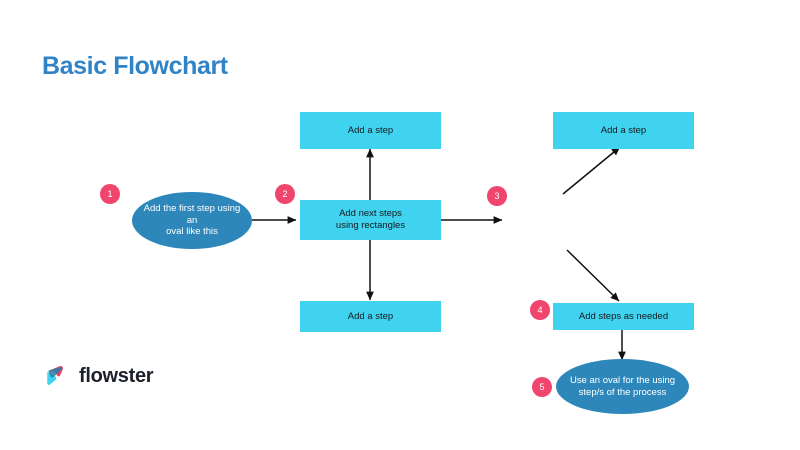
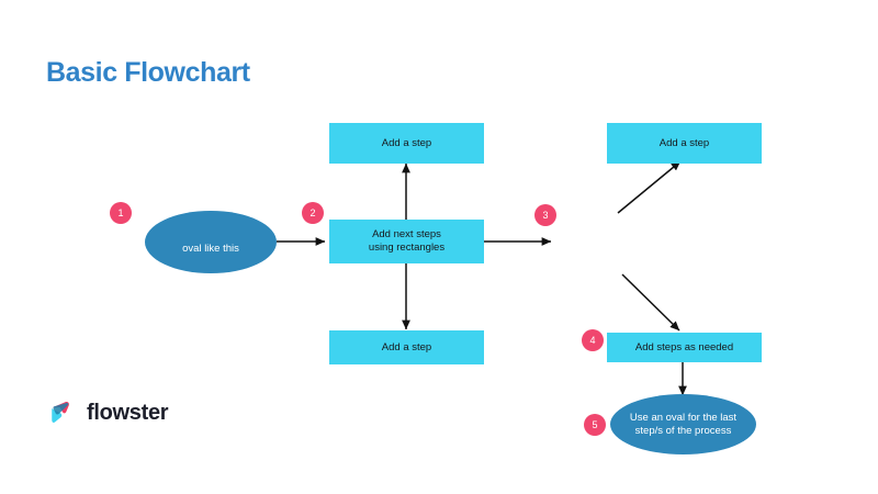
  Basic Flowchart
- Add the first step using an
  oval like this
  1
  Add a step
  Add next steps
  using rectangles
  2
  Add a step
  3
  Add a step
  Add steps as needed
  4
- Use an oval for the using
+ Use an oval for the last
  step/s of the process
  5
  flowster
